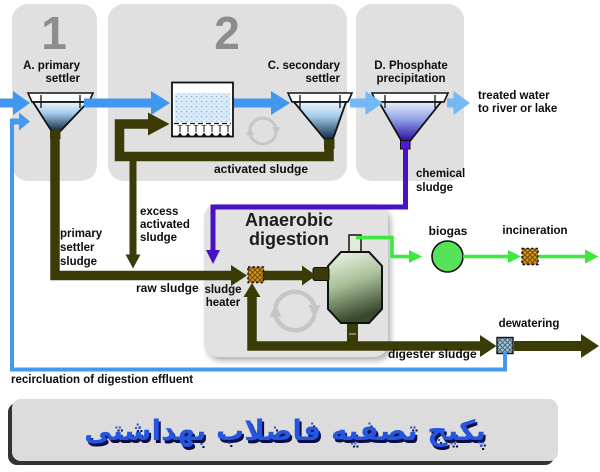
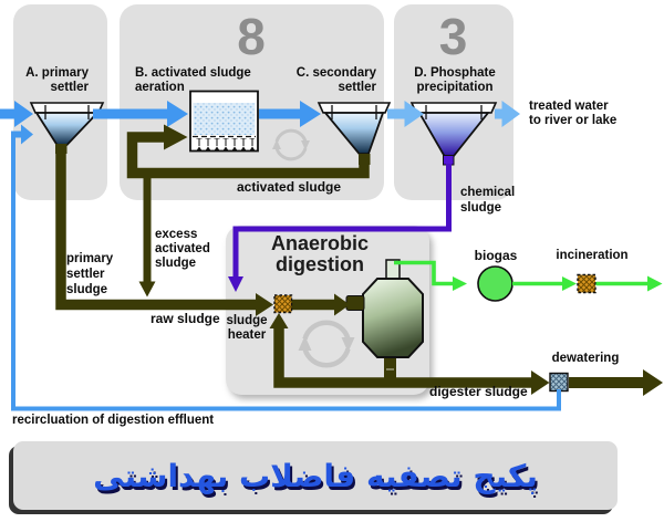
- 1
- 2
+ 8
+ 3
  A. primary
  settler
+ B. activated sludge
+ aeration
  C. secondary
  settler
  D. Phosphate
  precipitation
  treated water
  to river or lake
  activated sludge
  chemical
  sludge
  excess
  activated
  sludge
  primary
  settler
  sludge
  raw sludge
  sludge
  heater
  Anaerobic
  digestion
  biogas
  incineration
  dewatering
  digester sludge
  recircluation of digestion effluent
  پکیج تصفیه فاضلاب بهداشتی
